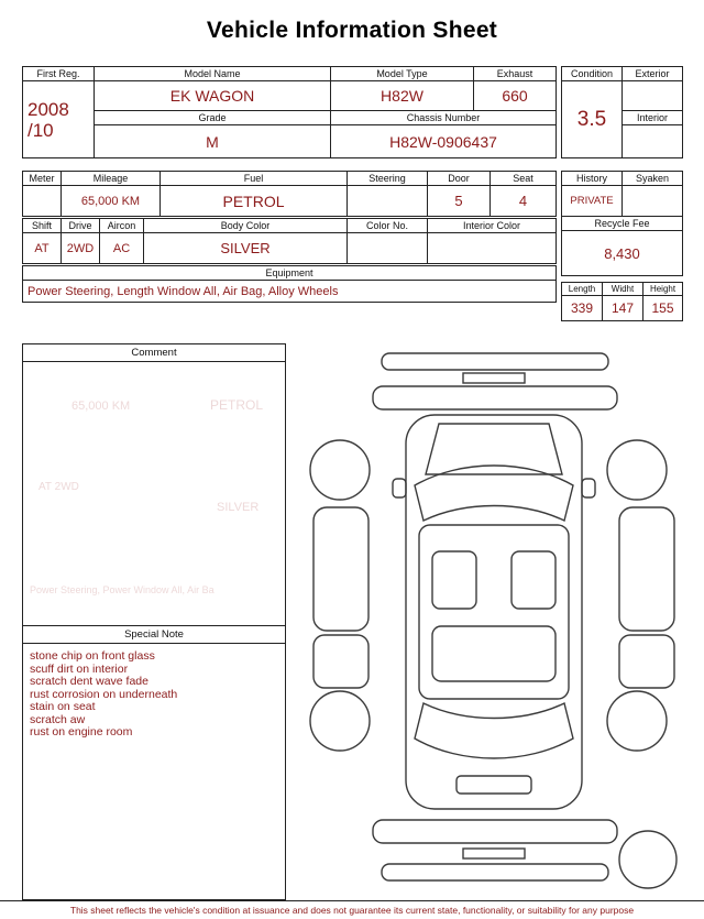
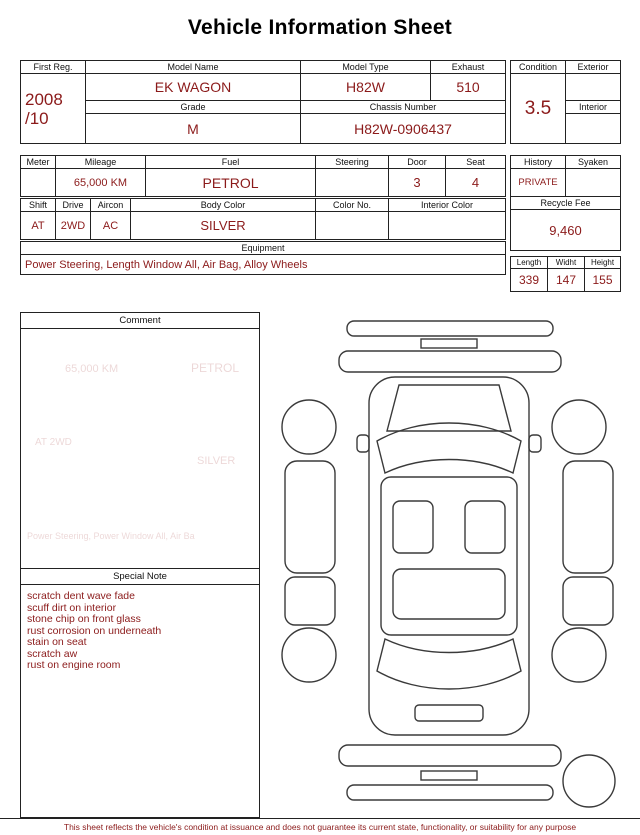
  Vehicle Information Sheet
  First Reg.	Model Name	Model Type	Exhaust
- 2008 /10	EK WAGON	H82W	660
+ 2008 /10	EK WAGON	H82W	510
  Grade	Chassis Number
  M	H82W-0906437
  Condition	Exterior
  3.5
  Interior
  Meter	Mileage	Fuel	Steering	Door	Seat
- 	65,000 KM	PETROL		5	4
+ 	65,000 KM	PETROL		3	4
  Shift	Drive	Aircon	Body Color	Color No.	Interior Color
  AT	2WD	AC	SILVER
  Equipment
  Power Steering, Length Window All, Air Bag, Alloy Wheels
  History	Syaken
  PRIVATE
  Recycle Fee
- 8,430
+ 9,460
  Length	Widht	Height
  339	147	155
  Comment
  65,000 KM
  PETROL
  AT 2WD
  SILVER
  Power Steering, Power Window All, Air Ba
  Special Note
- stone chip on front glass
+ scratch dent wave fade
  scuff dirt on interior
- scratch dent wave fade
+ stone chip on front glass
  rust corrosion on underneath
  stain on seat
  scratch aw
  rust on engine room
  This sheet reflects the vehicle's condition at issuance and does not guarantee its current state, functionality, or suitability for any purpose
